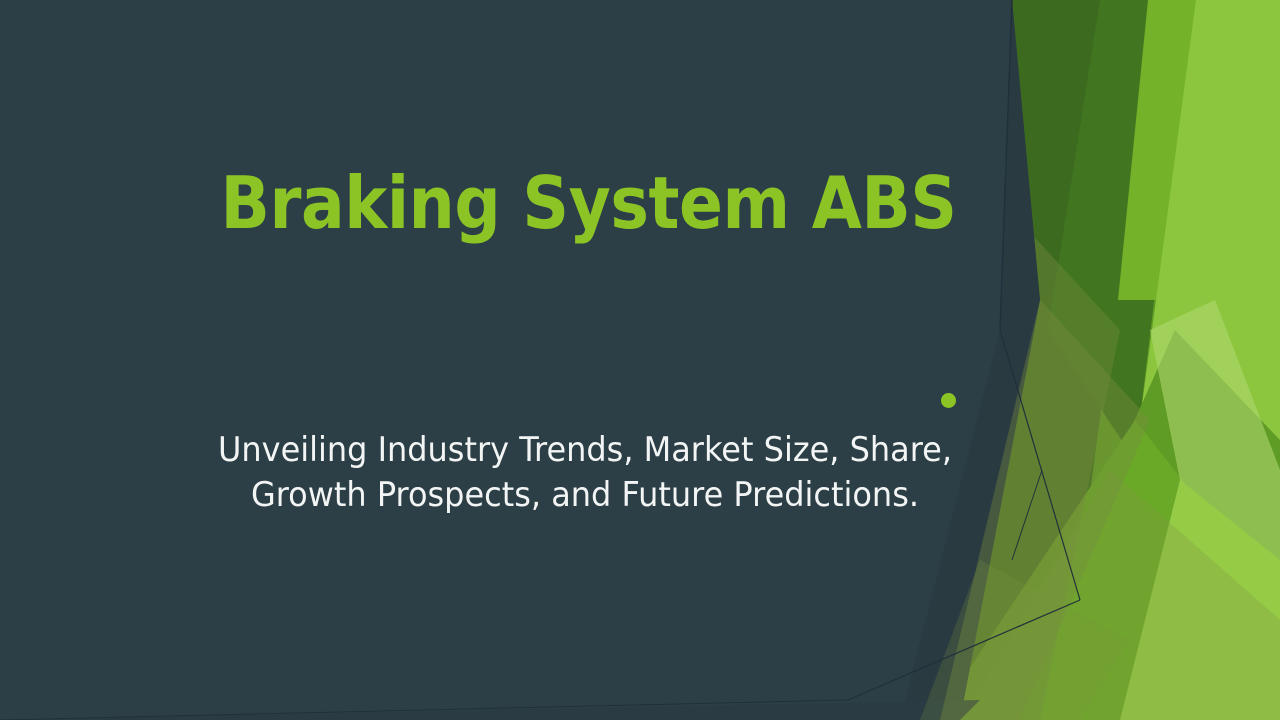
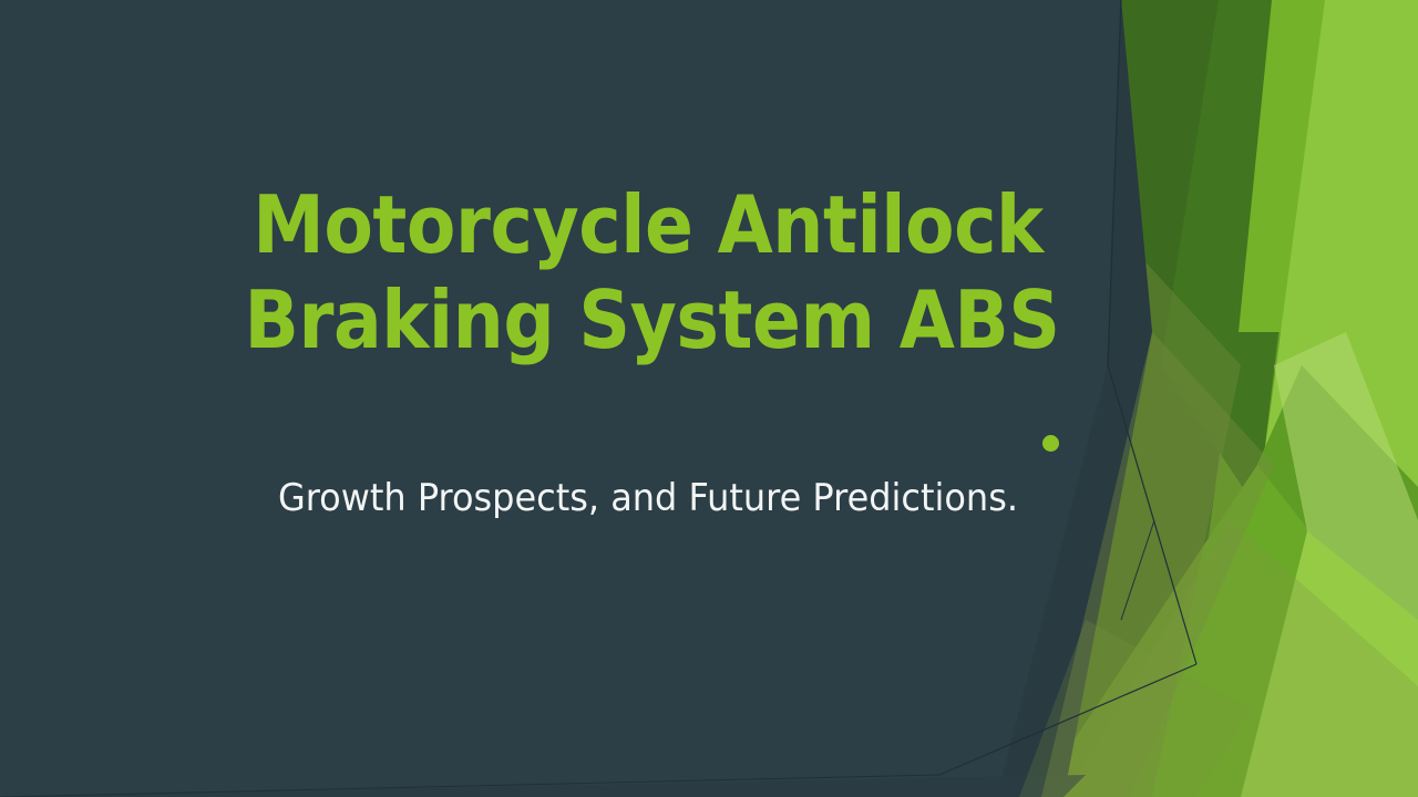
+ Motorcycle Antilock
  Braking System ABS
- Unveiling Industry Trends, Market Size, Share,
  Growth Prospects, and Future Predictions.
